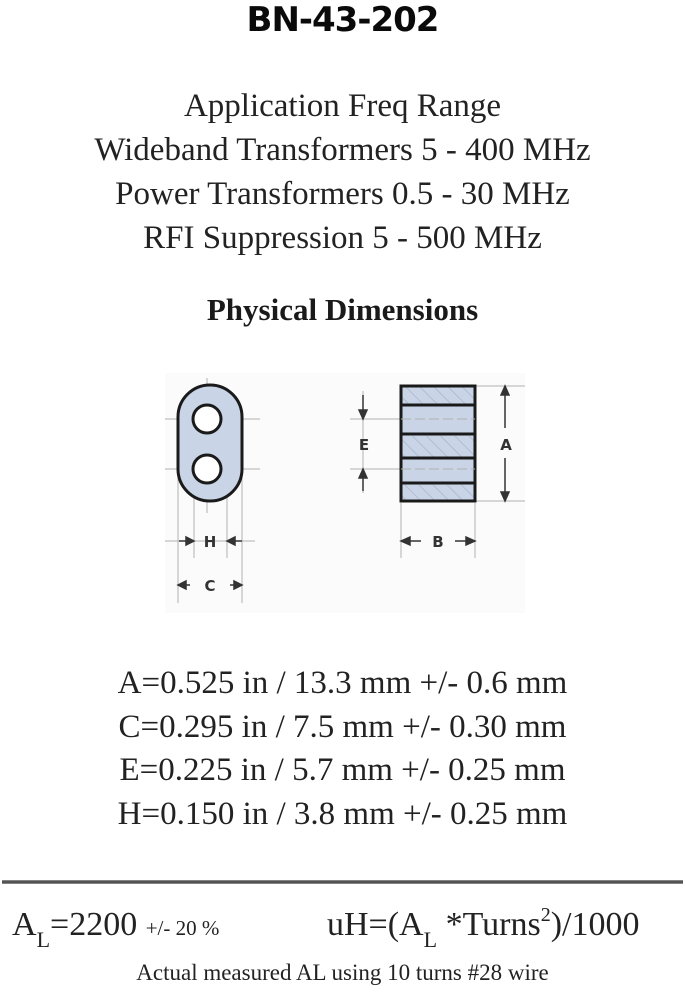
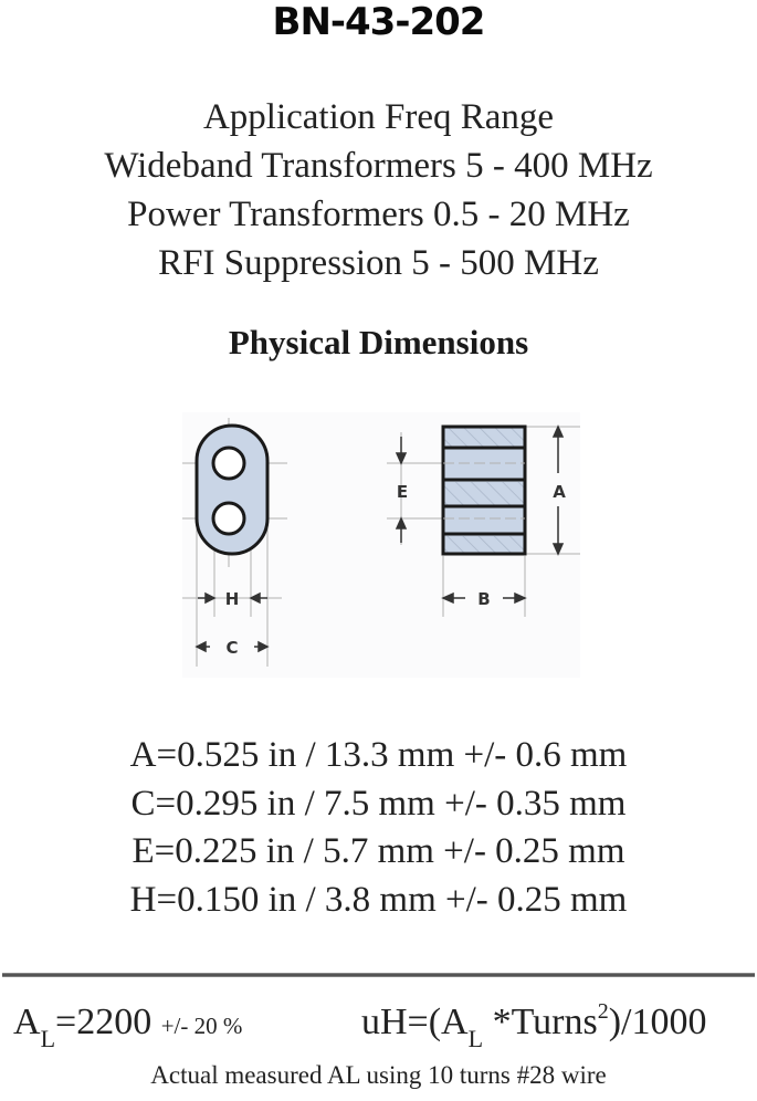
  BN-43-202
  Application Freq Range
  Wideband Transformers 5 - 400 MHz
- Power Transformers 0.5 - 30 MHz
+ Power Transformers 0.5 - 20 MHz
  RFI Suppression 5 - 500 MHz
  Physical Dimensions
  H
  C
  E
  A
  B
  A=0.525 in / 13.3 mm +/- 0.6 mm
- C=0.295 in / 7.5 mm +/- 0.30 mm
+ C=0.295 in / 7.5 mm +/- 0.35 mm
  E=0.225 in / 5.7 mm +/- 0.25 mm
  H=0.150 in / 3.8 mm +/- 0.25 mm
  AL=2200 +/- 20 %
  uH=(AL *Turns2)/1000
  Actual measured AL using 10 turns #28 wire
